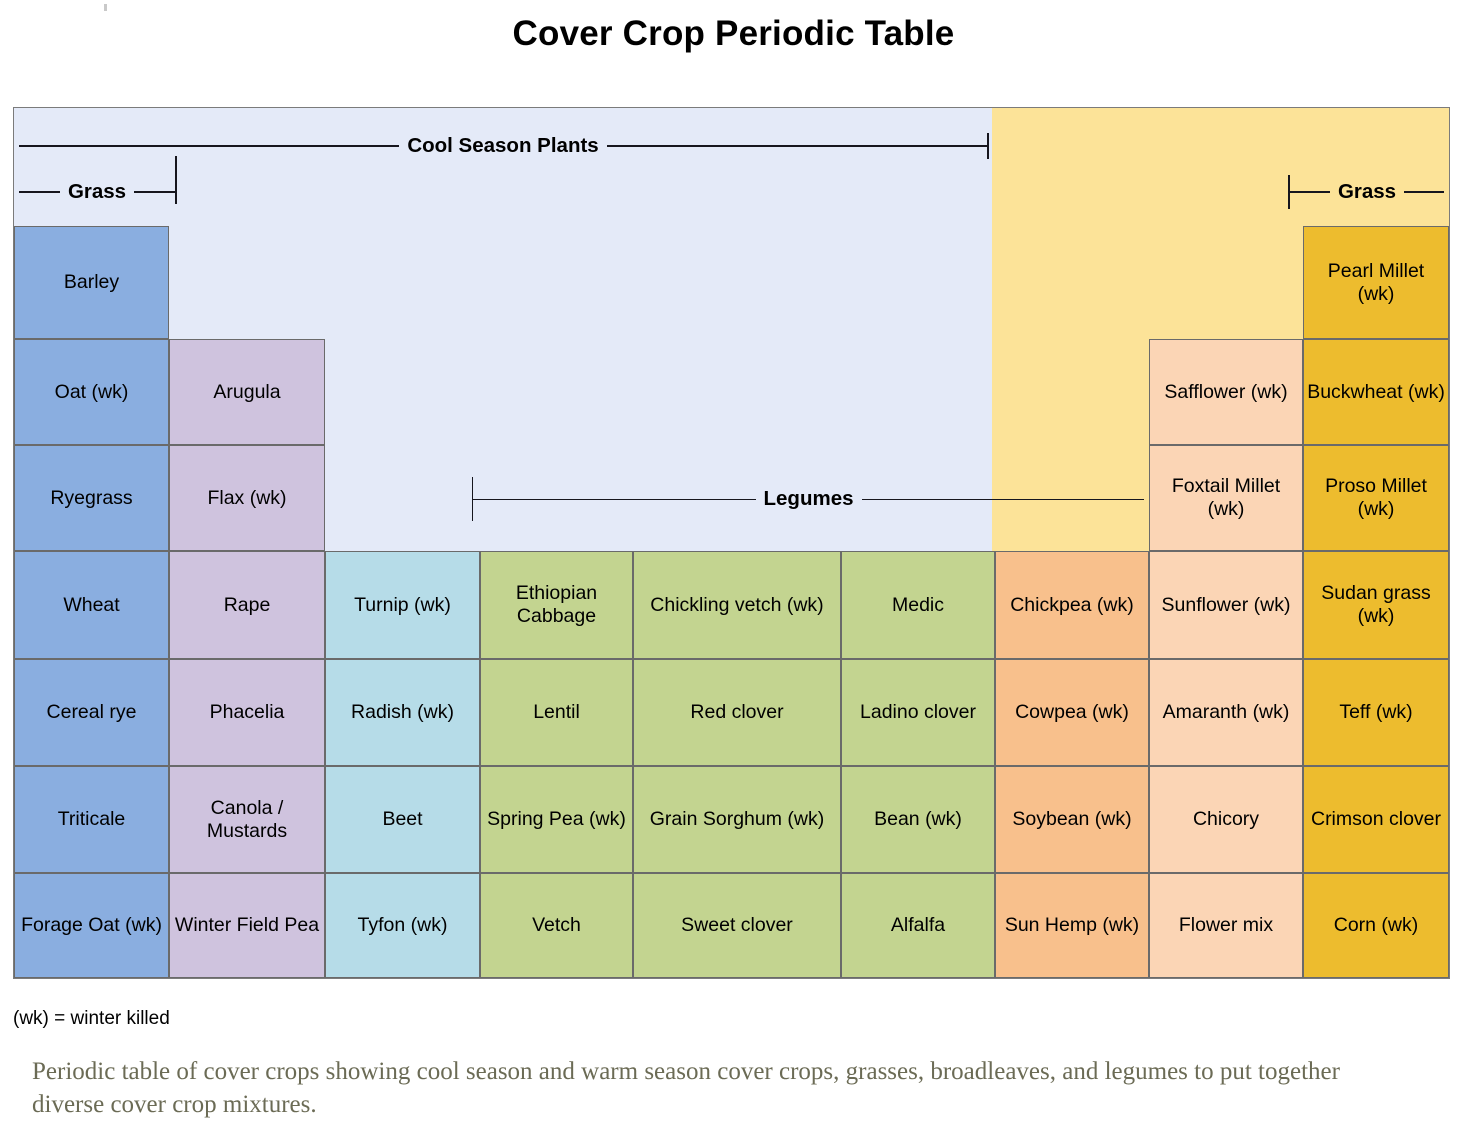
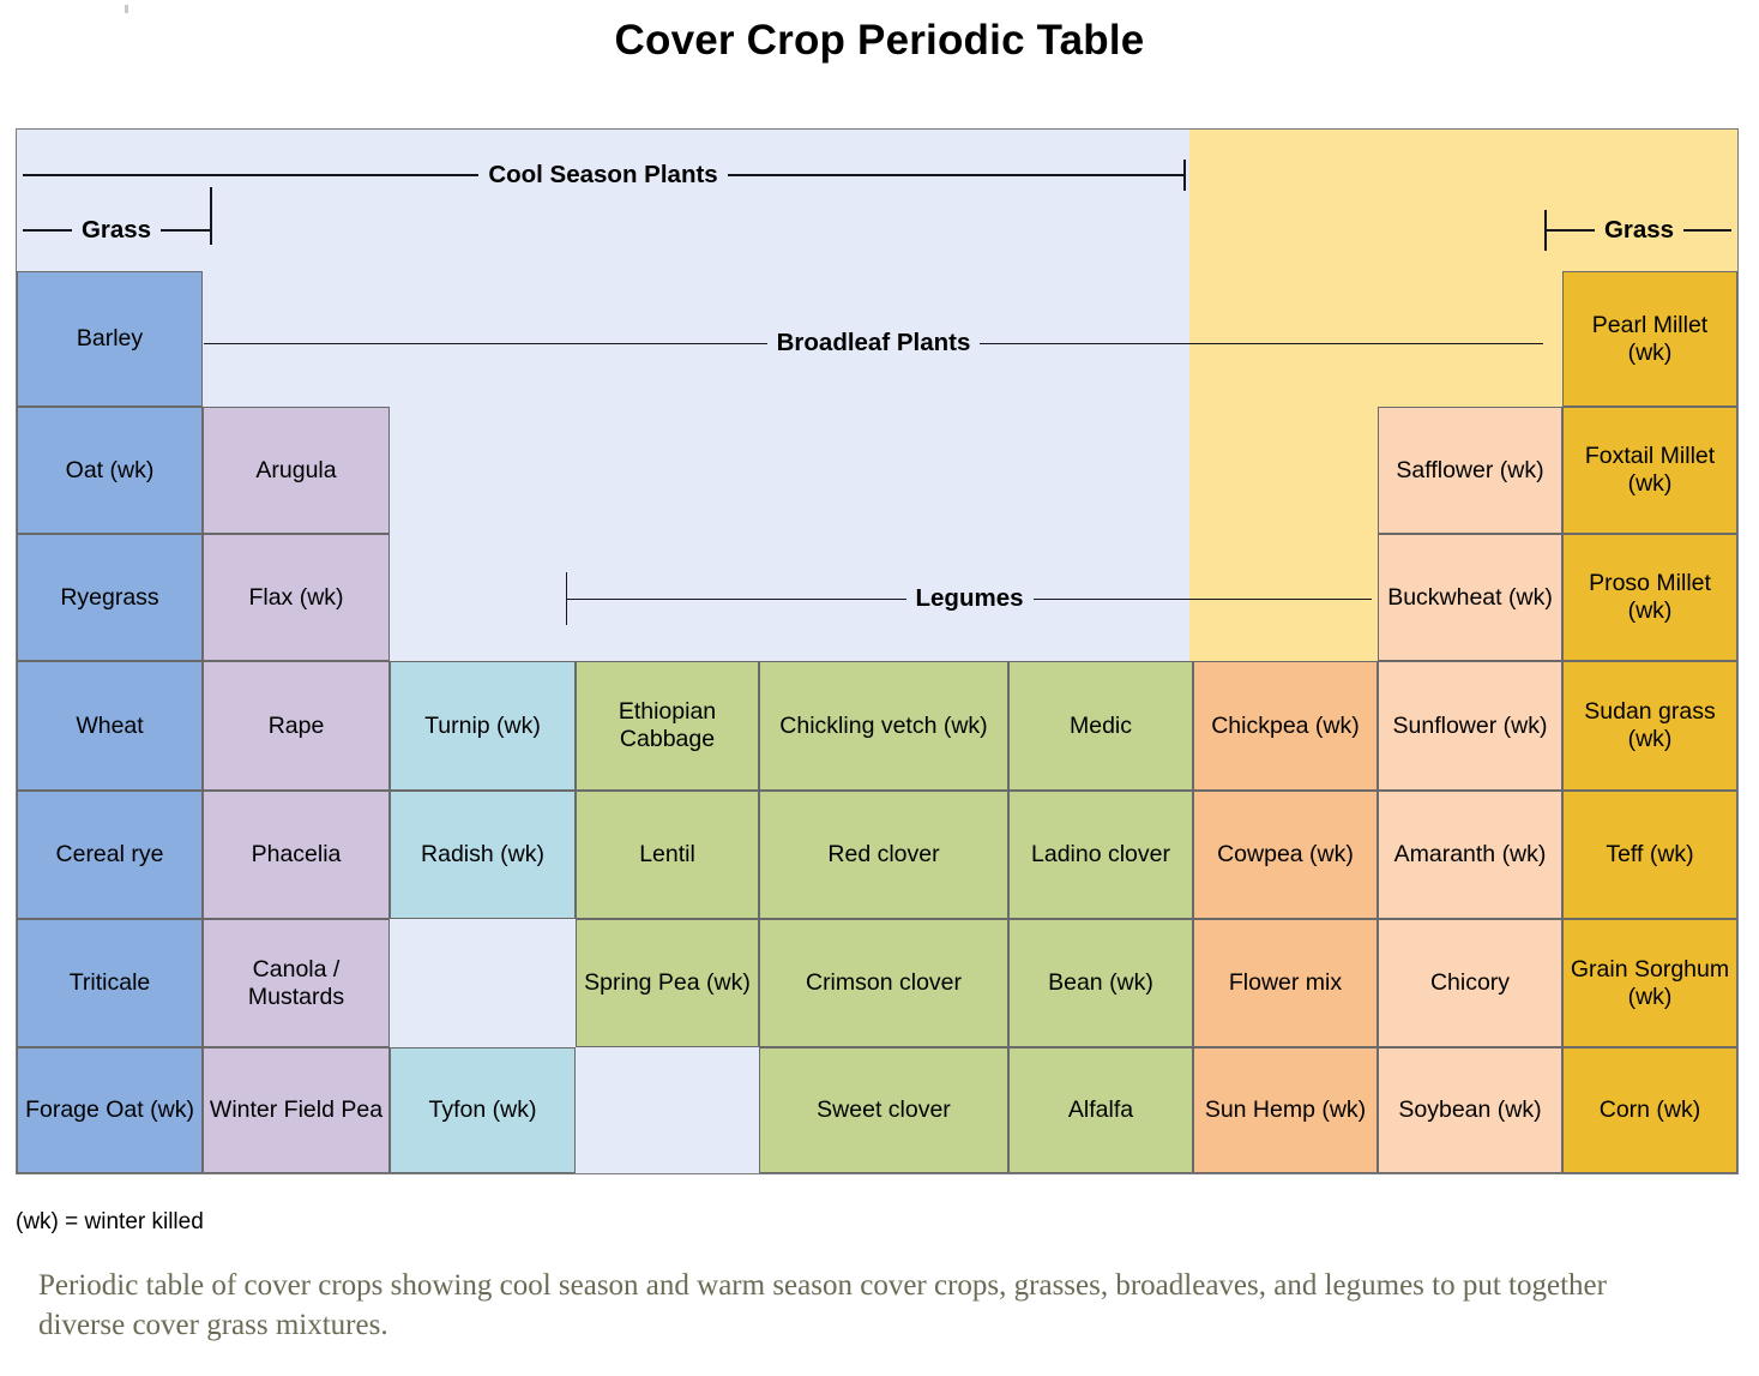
  Cover Crop Periodic Table
  Cool Season Plants
  Grass
  Grass
+ Broadleaf Plants
  Legumes
  Barley
  Oat (wk)
  Ryegrass
  Wheat
  Cereal rye
  Triticale
  Forage Oat (wk)
  Arugula
  Flax (wk)
  Rape
  Phacelia
  Canola / Mustards
  Winter Field Pea
  Turnip (wk)
  Radish (wk)
- Beet
  Tyfon (wk)
  Ethiopian Cabbage
  Lentil
  Spring Pea (wk)
- Vetch
  Chickling vetch (wk)
  Red clover
- Grain Sorghum (wk)
+ Crimson clover
  Sweet clover
  Medic
  Ladino clover
  Bean (wk)
  Alfalfa
  Chickpea (wk)
  Cowpea (wk)
- Soybean (wk)
+ Flower mix
  Sun Hemp (wk)
  Safflower (wk)
- Foxtail Millet (wk)
+ Buckwheat (wk)
  Sunflower (wk)
  Amaranth (wk)
  Chicory
- Flower mix
+ Soybean (wk)
  Pearl Millet (wk)
- Buckwheat (wk)
+ Foxtail Millet (wk)
  Proso Millet (wk)
  Sudan grass (wk)
  Teff (wk)
- Crimson clover
+ Grain Sorghum (wk)
  Corn (wk)
  (wk) = winter killed
- Periodic table of cover crops showing cool season and warm season cover crops, grasses, broadleaves, and legumes to put together diverse cover crop mixtures.
+ Periodic table of cover crops showing cool season and warm season cover crops, grasses, broadleaves, and legumes to put together diverse cover grass mixtures.
